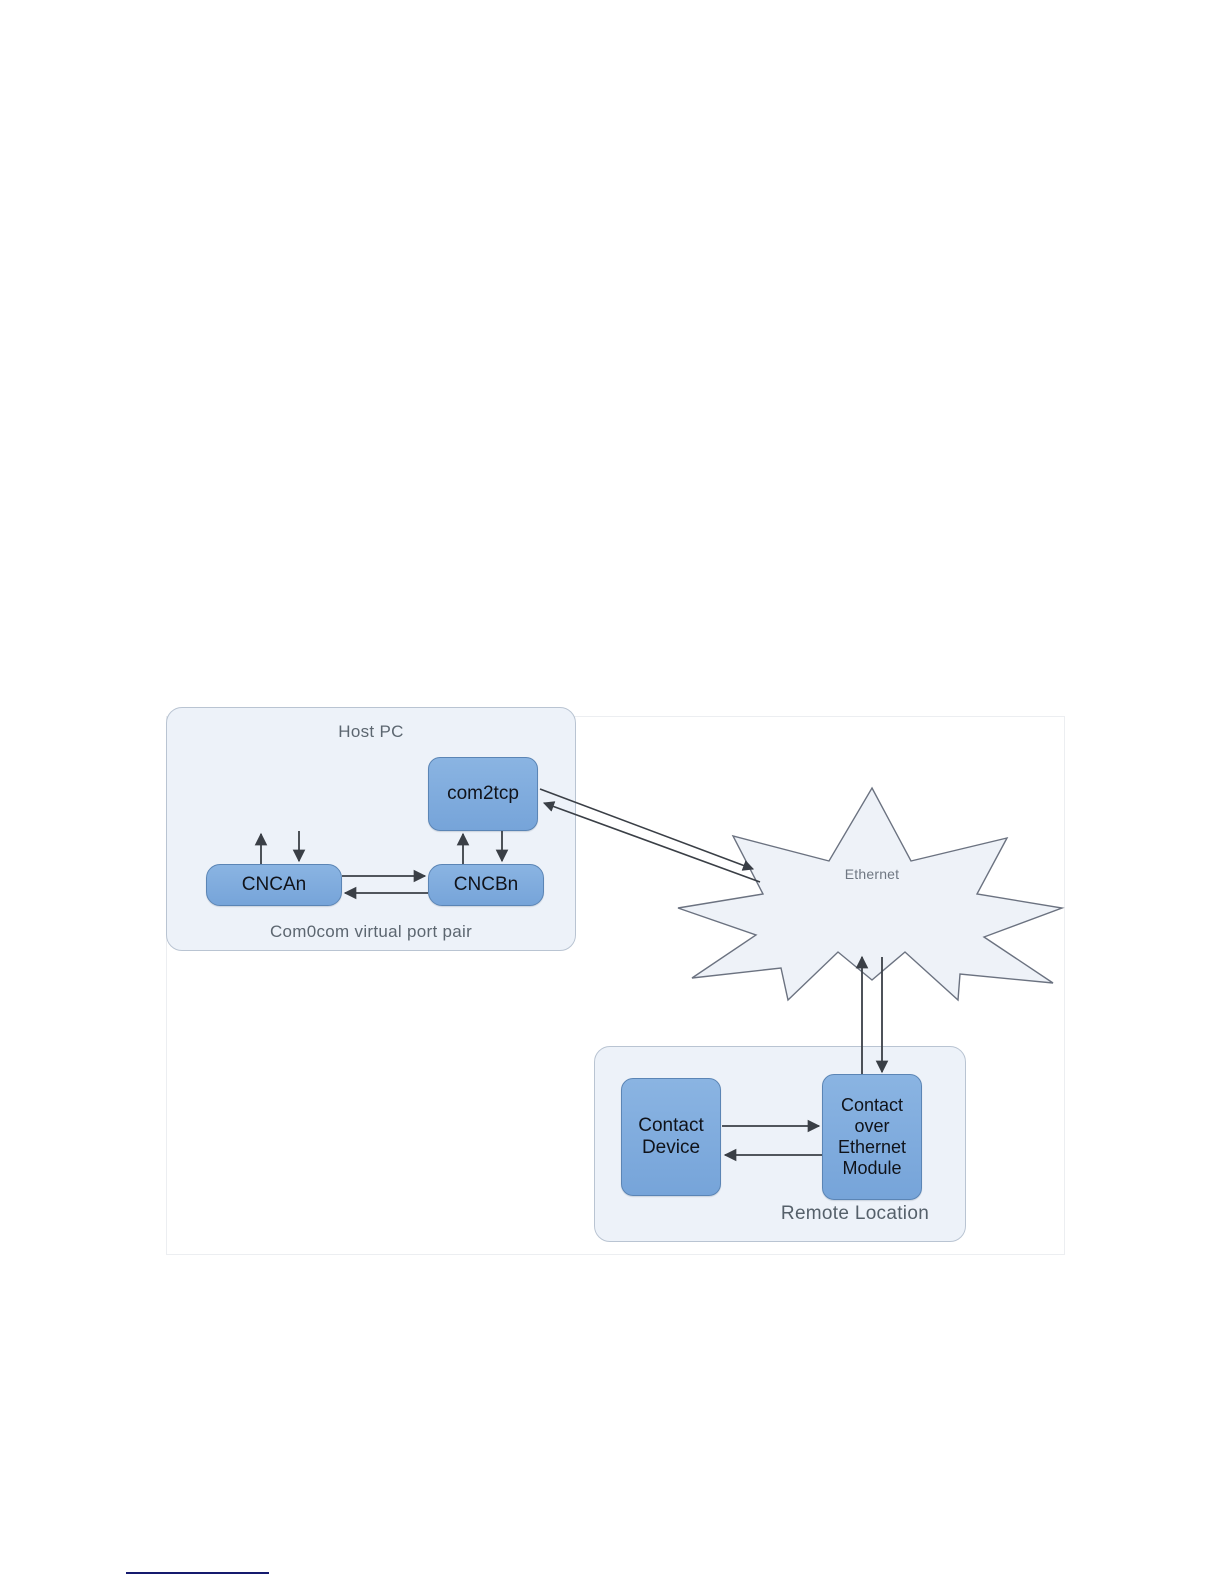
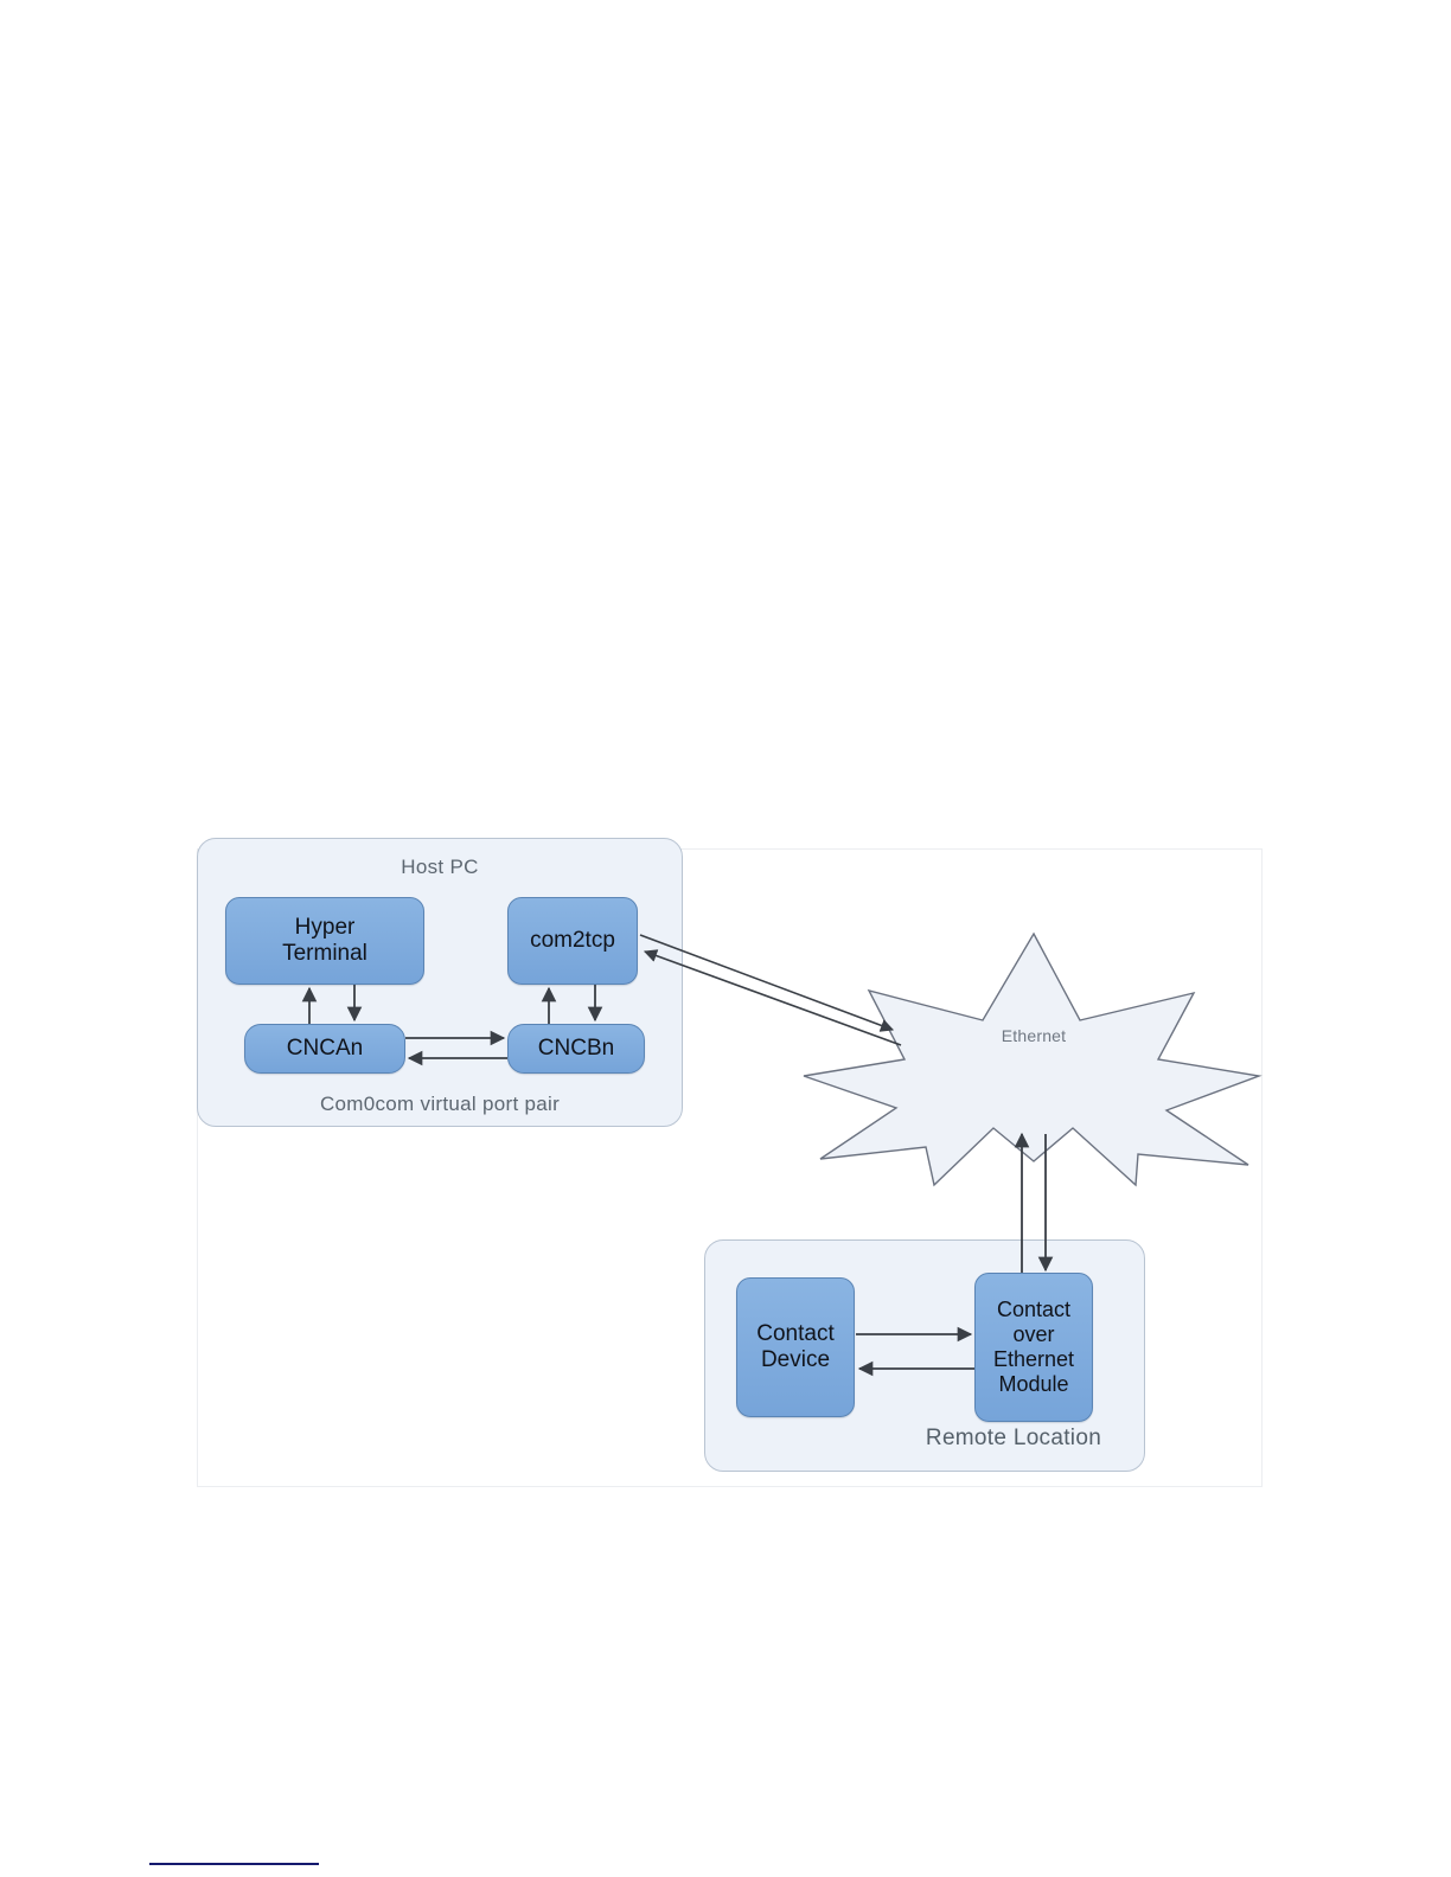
  Host PC
  Com0com virtual port pair
  Remote Location
  Ethernet
+ Hyper
+ Terminal
  com2tcp
  CNCAn
  CNCBn
  Contact
  Device
  Contact
  over
  Ethernet
  Module
